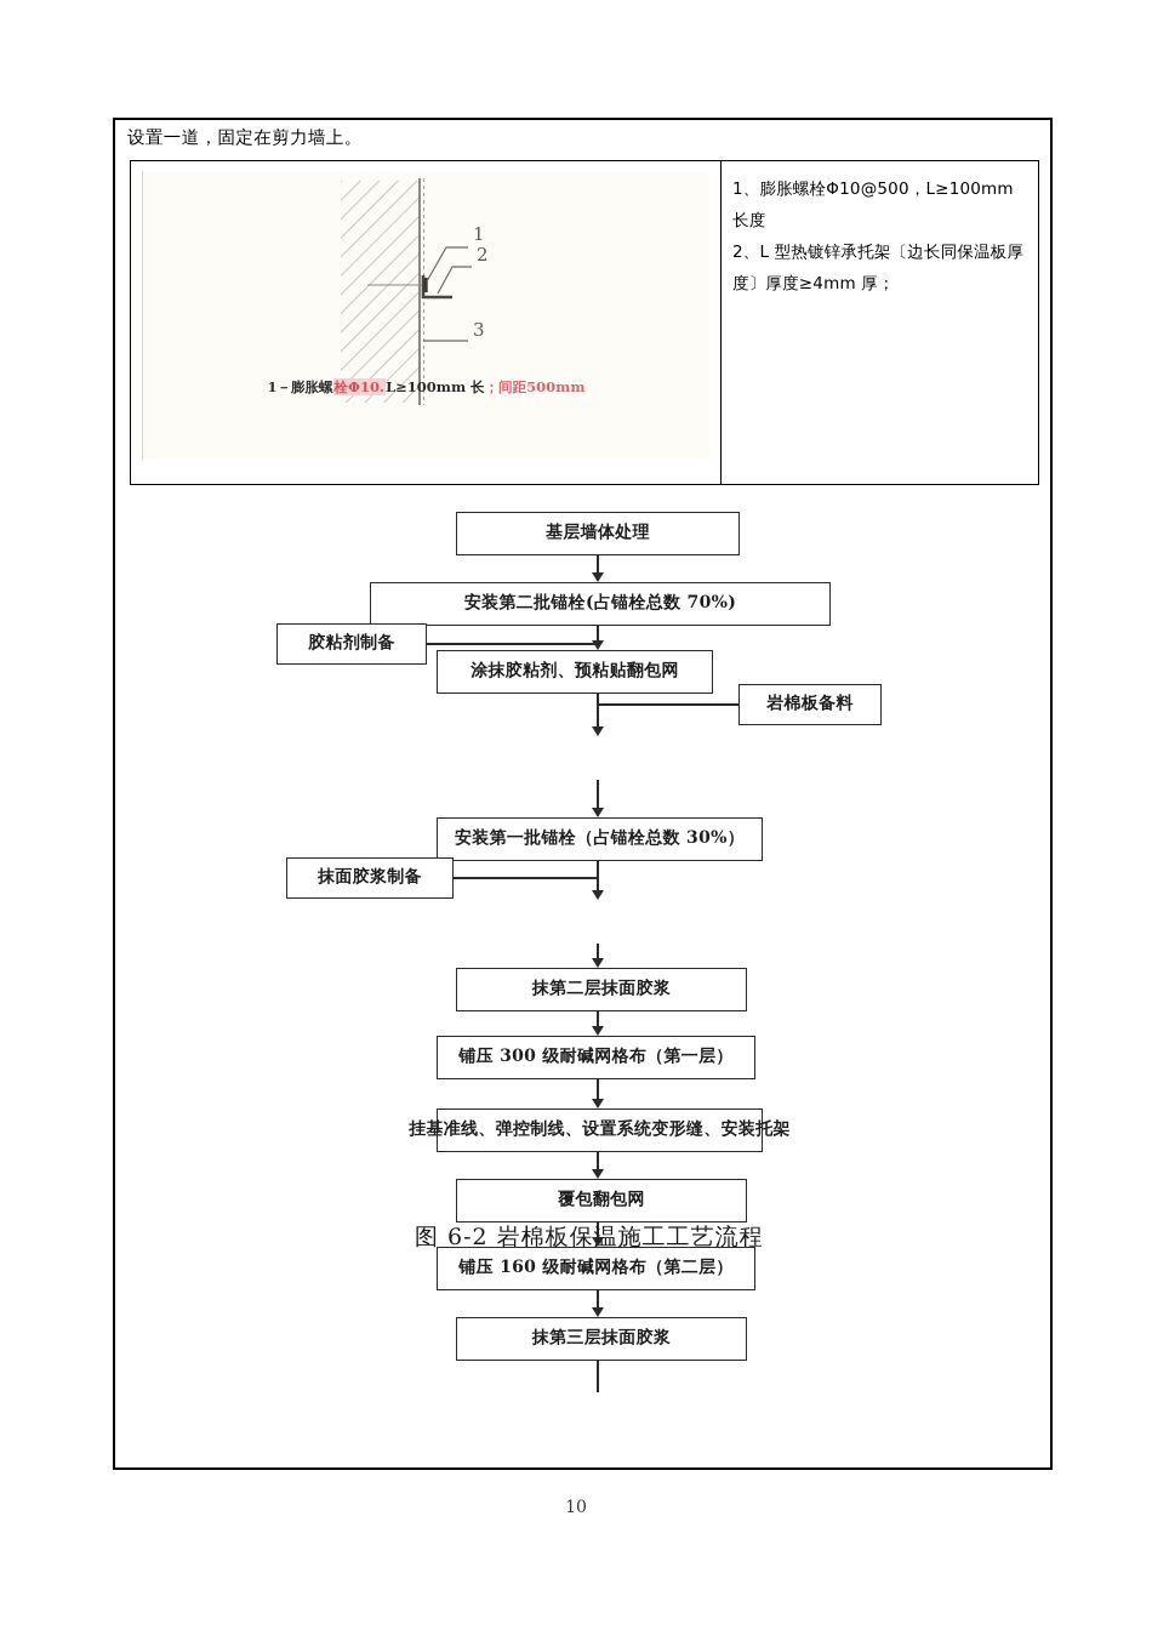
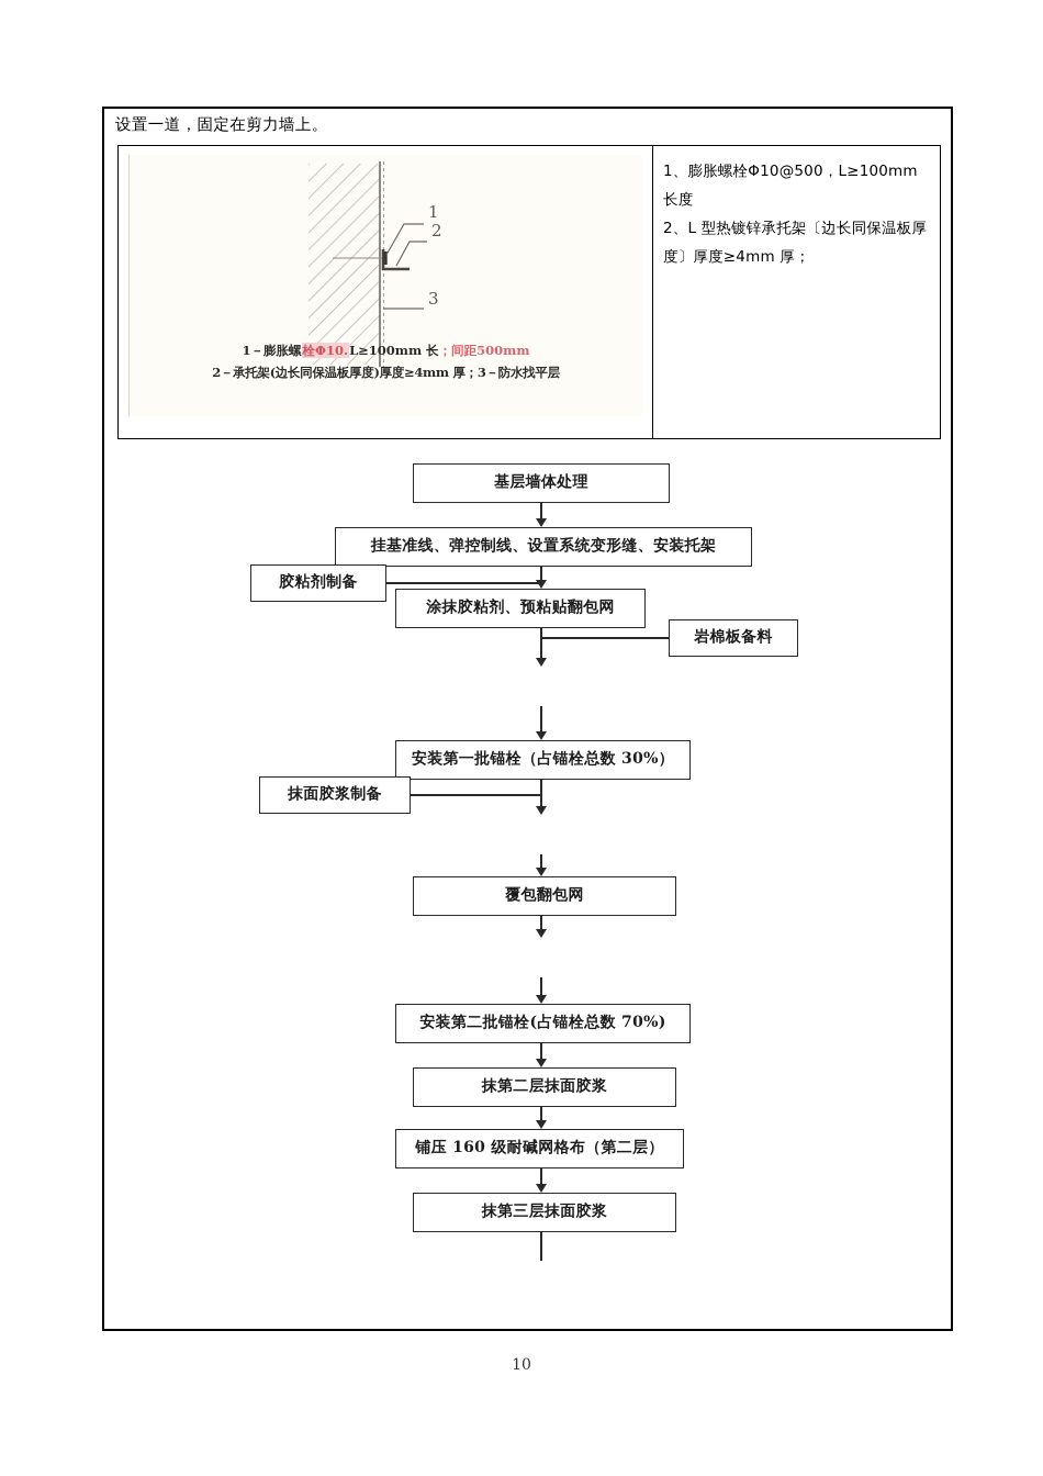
  设置一道，固定在剪力墙上。
  1
  2
  3
  1－膨胀螺栓Φ10.L≥100mm 长；间距500mm
+ 2－承托架(边长同保温板厚度)厚度≥4mm 厚；3－防水找平层
  1、膨胀螺栓Φ10@500，L≥100mm 长度
  2、L 型热镀锌承托架〔边长同保温板厚
  度〕厚度≥4mm 厚；
  基层墙体处理
- 安装第二批锚栓(占锚栓总数 70%)
+ 挂基准线、弹控制线、设置系统变形缝、安装托架
  涂抹胶粘剂、预粘贴翻包网
  安装第一批锚栓（占锚栓总数 30%）
- 抹第二层抹面胶浆
+ 覆包翻包网
- 铺压 300 级耐碱网格布（第一层）
- 挂基准线、弹控制线、设置系统变形缝、安装托架
+ 安装第二批锚栓(占锚栓总数 70%)
- 覆包翻包网
+ 抹第二层抹面胶浆
  铺压 160 级耐碱网格布（第二层）
  抹第三层抹面胶浆
  胶粘剂制备
  岩棉板备料
  抹面胶浆制备
- 图 6-2 岩棉板保温施工工艺流程
  10
